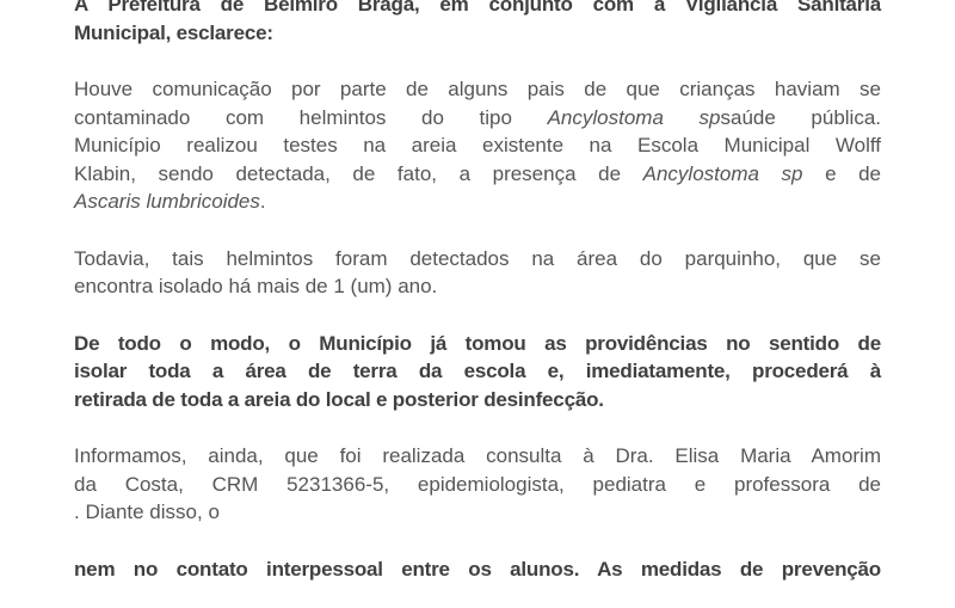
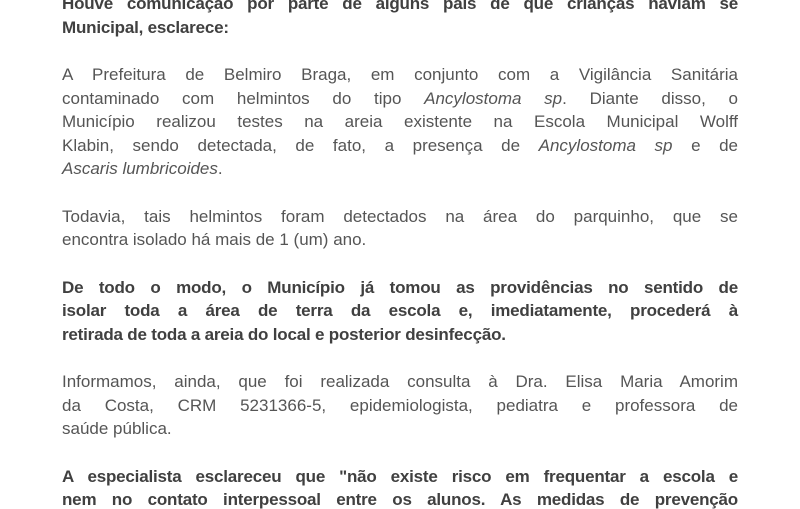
- A Prefeitura de Belmiro Braga, em conjunto com a Vigilância Sanitária
+ Houve comunicação por parte de alguns pais de que crianças haviam se
  Municipal, esclarece:
- Houve comunicação por parte de alguns pais de que crianças haviam se
+ A Prefeitura de Belmiro Braga, em conjunto com a Vigilância Sanitária
- contaminado com helmintos do tipo Ancylostoma spsaúde pública.
+ contaminado com helmintos do tipo Ancylostoma sp. Diante disso, o
  Município realizou testes na areia existente na Escola Municipal Wolff
  Klabin, sendo detectada, de fato, a presença de Ancylostoma sp e de
  Ascaris lumbricoides.
  Todavia, tais helmintos foram detectados na área do parquinho, que se
  encontra isolado há mais de 1 (um) ano.
  De todo o modo, o Município já tomou as providências no sentido de
  isolar toda a área de terra da escola e, imediatamente, procederá à
  retirada de toda a areia do local e posterior desinfecção.
  Informamos, ainda, que foi realizada consulta à Dra. Elisa Maria Amorim
  da Costa, CRM 5231366-5, epidemiologista, pediatra e professora de
- . Diante disso, o
+ saúde pública.
+ A especialista esclareceu que "não existe risco em frequentar a escola e
  nem no contato interpessoal entre os alunos. As medidas de prevenção
